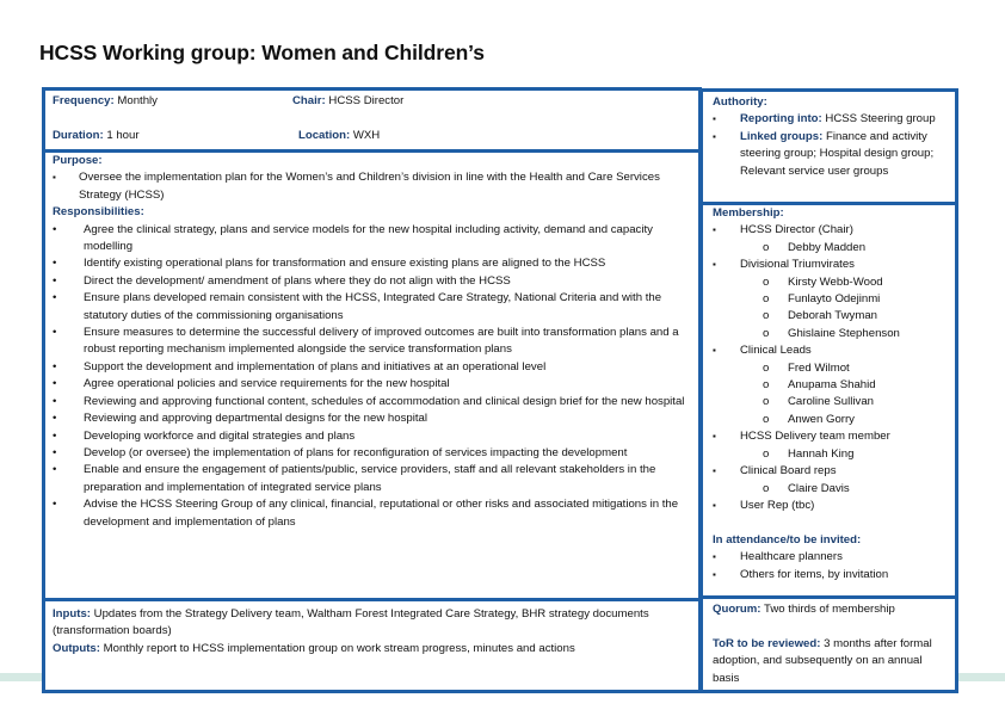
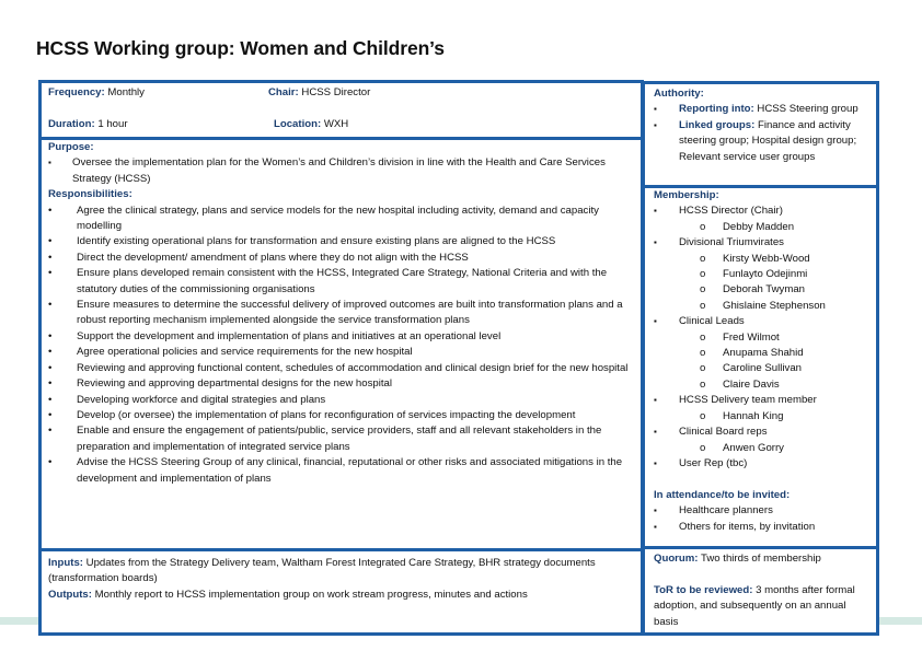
  HCSS Working group: Women and Children’s
  Frequency: Monthly
  Chair: HCSS Director
  Duration: 1 hour
  Location: WXH
  Purpose:
  ▪
  Oversee the implementation plan for the Women’s and Children’s division in line with the Health and Care Services Strategy (HCSS)
  Responsibilities:
  •
  Agree the clinical strategy, plans and service models for the new hospital including activity, demand and capacity modelling
  •
  Identify existing operational plans for transformation and ensure existing plans are aligned to the HCSS
  •
  Direct the development/ amendment of plans where they do not align with the HCSS
  •
  Ensure plans developed remain consistent with the HCSS, Integrated Care Strategy, National Criteria and with the statutory duties of the commissioning organisations
  •
  Ensure measures to determine the successful delivery of improved outcomes are built into transformation plans and a robust reporting mechanism implemented alongside the service transformation plans
  •
  Support the development and implementation of plans and initiatives at an operational level
  •
  Agree operational policies and service requirements for the new hospital
  •
  Reviewing and approving functional content, schedules of accommodation and clinical design brief for the new hospital
  •
  Reviewing and approving departmental designs for the new hospital
  •
  Developing workforce and digital strategies and plans
  •
  Develop (or oversee) the implementation of plans for reconfiguration of services impacting the development
  •
  Enable and ensure the engagement of patients/public, service providers, staff and all relevant stakeholders in the preparation and implementation of integrated service plans
  •
  Advise the HCSS Steering Group of any clinical, financial, reputational or other risks and associated mitigations in the development and implementation of plans
  Inputs: Updates from the Strategy Delivery team, Waltham Forest Integrated Care Strategy, BHR strategy documents (transformation boards)
  Outputs: Monthly report to HCSS implementation group on work stream progress, minutes and actions
  Authority:
  ▪
  Reporting into: HCSS Steering group
  ▪
  Linked groups: Finance and activity steering group; Hospital design group; Relevant service user groups
  Membership:
  ▪
  HCSS Director (Chair)
  o
  Debby Madden
  ▪
  Divisional Triumvirates
  o
  Kirsty Webb-Wood
  o
  Funlayto Odejinmi
  o
  Deborah Twyman
  o
  Ghislaine Stephenson
  ▪
  Clinical Leads
  o
  Fred Wilmot
  o
  Anupama Shahid
  o
  Caroline Sullivan
  o
- Anwen Gorry
+ Claire Davis
  ▪
  HCSS Delivery team member
  o
  Hannah King
  ▪
  Clinical Board reps
  o
- Claire Davis
+ Anwen Gorry
  ▪
  User Rep (tbc)
  In attendance/to be invited:
  ▪
  Healthcare planners
  ▪
  Others for items, by invitation
  Quorum: Two thirds of membership
  ToR to be reviewed: 3 months after formal adoption, and subsequently on an annual basis
